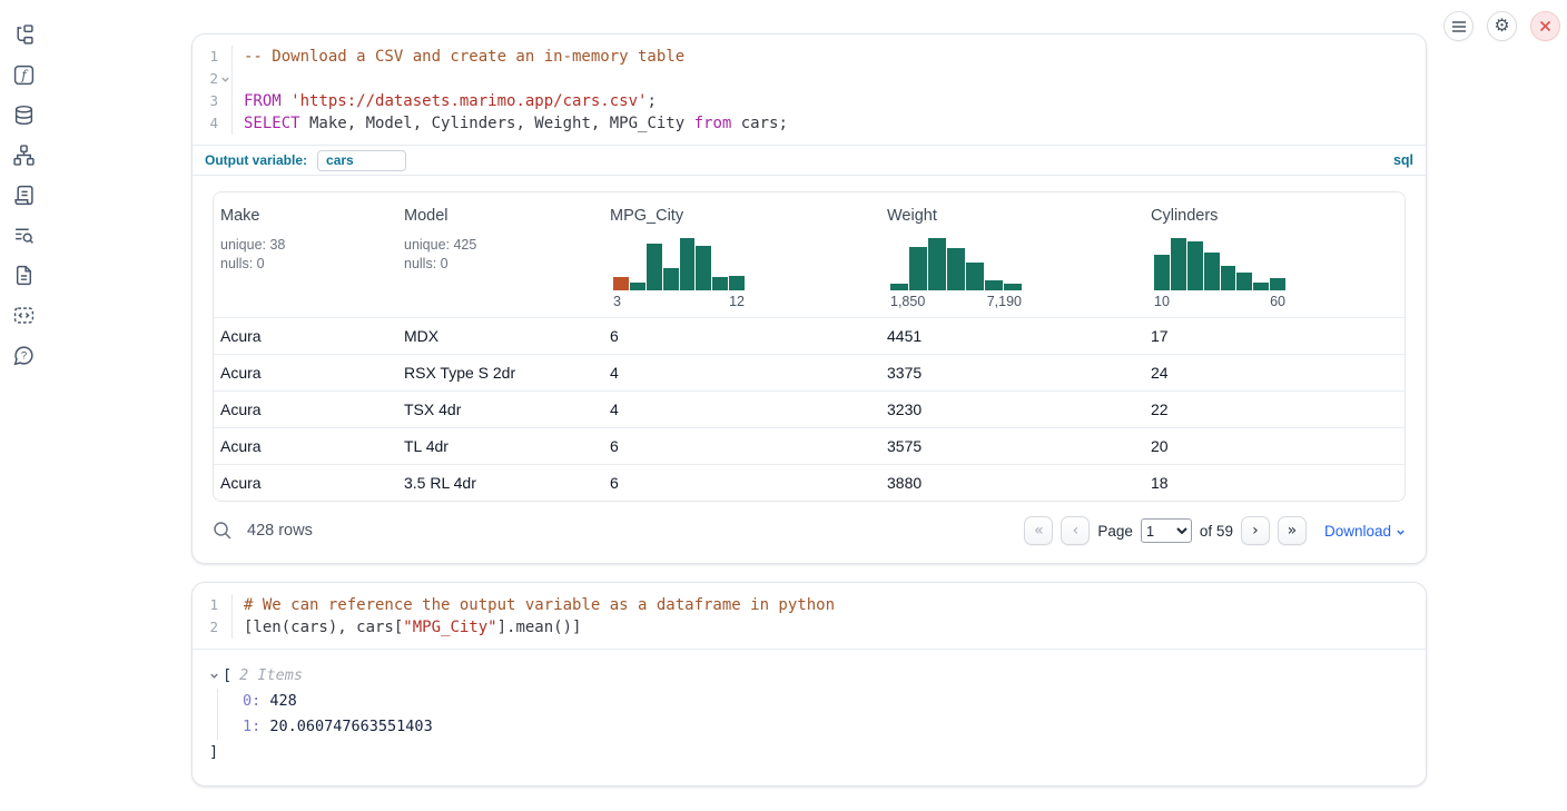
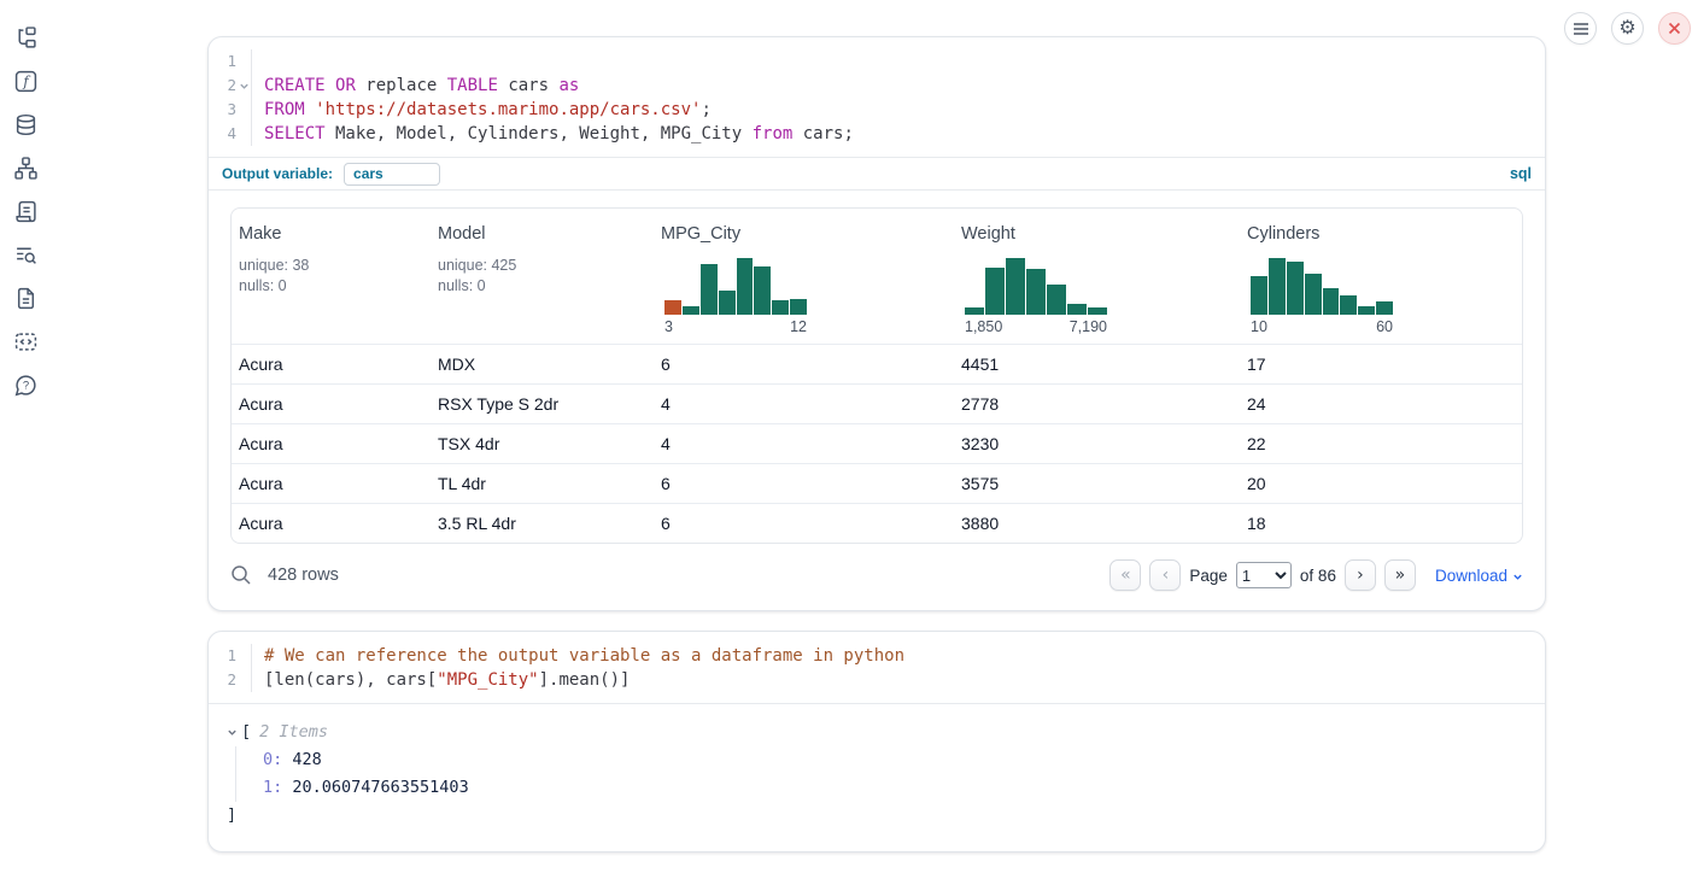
  f
  ?
  ⚙
  1
- -- Download a CSV and create an in-memory table
  2
+ CREATE OR replace TABLE cars as
  3
  FROM 'https://datasets.marimo.app/cars.csv';
  4
  SELECT Make, Model, Cylinders, Weight, MPG_City from cars;
  Output variable:
  cars
  sql
  Make
  unique: 38
  nulls: 0
  Model
  unique: 425
  nulls: 0
  MPG_City
  3
  12
  Weight
  1,850
  7,190
  Cylinders
  10
  60
  Acura
  MDX
  6
  4451
  17
  Acura
  RSX Type S 2dr
  4
- 3375
+ 2778
  24
  Acura
  TSX 4dr
  4
  3230
  22
  Acura
  TL 4dr
  6
  3575
  20
  Acura
  3.5 RL 4dr
  6
  3880
  18
  428 rows
  «
  ‹
  Page
  1
- of 59
+ of 86
  ›
  »
  Download
  1
  # We can reference the output variable as a dataframe in python
  2
  [len(cars), cars["MPG_City"].mean()]
  [
  2 Items
  0: 428
  1: 20.060747663551403
  ]
